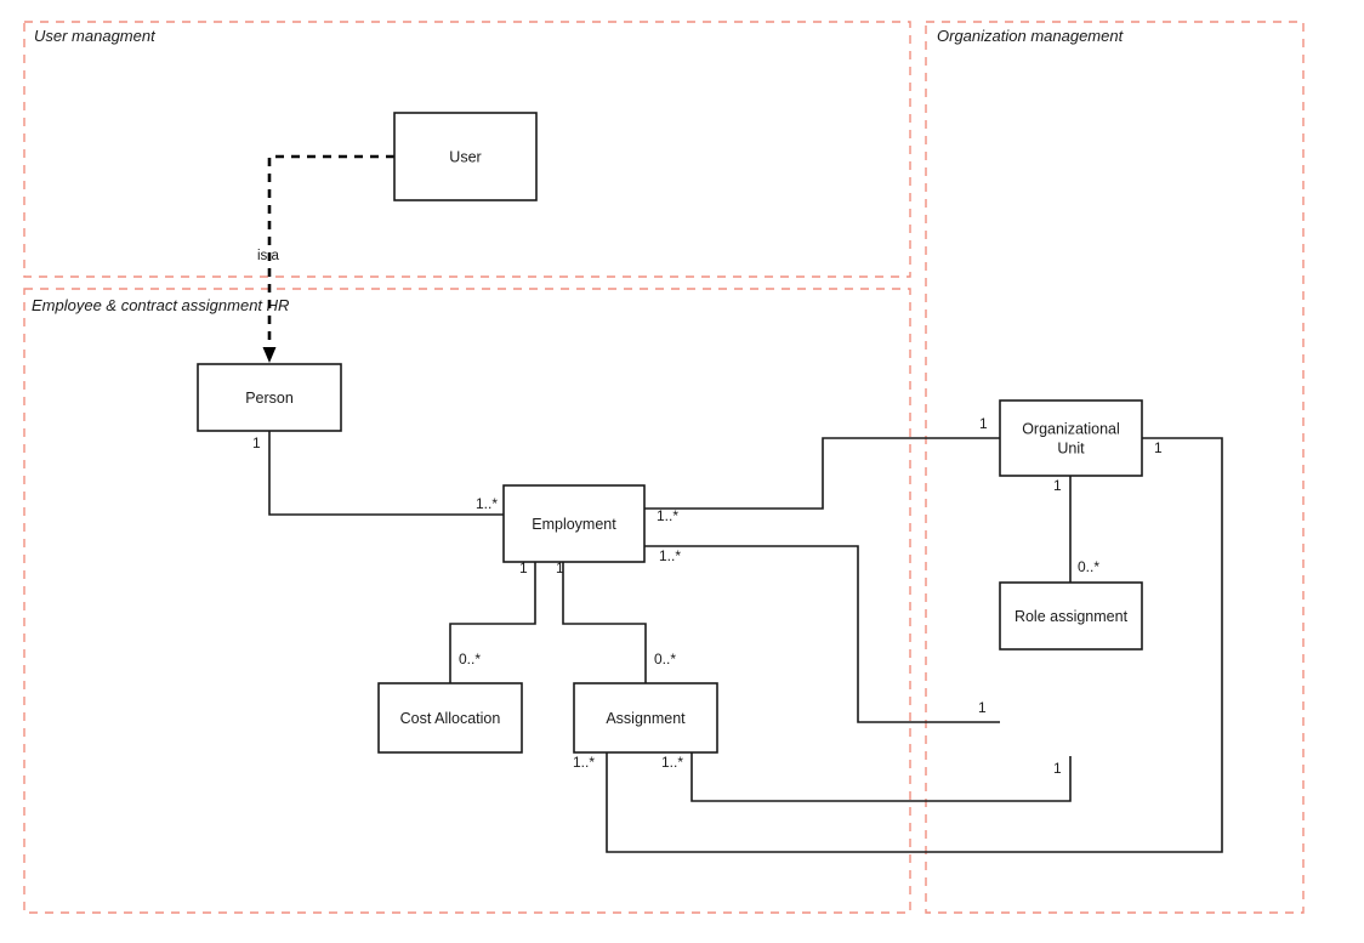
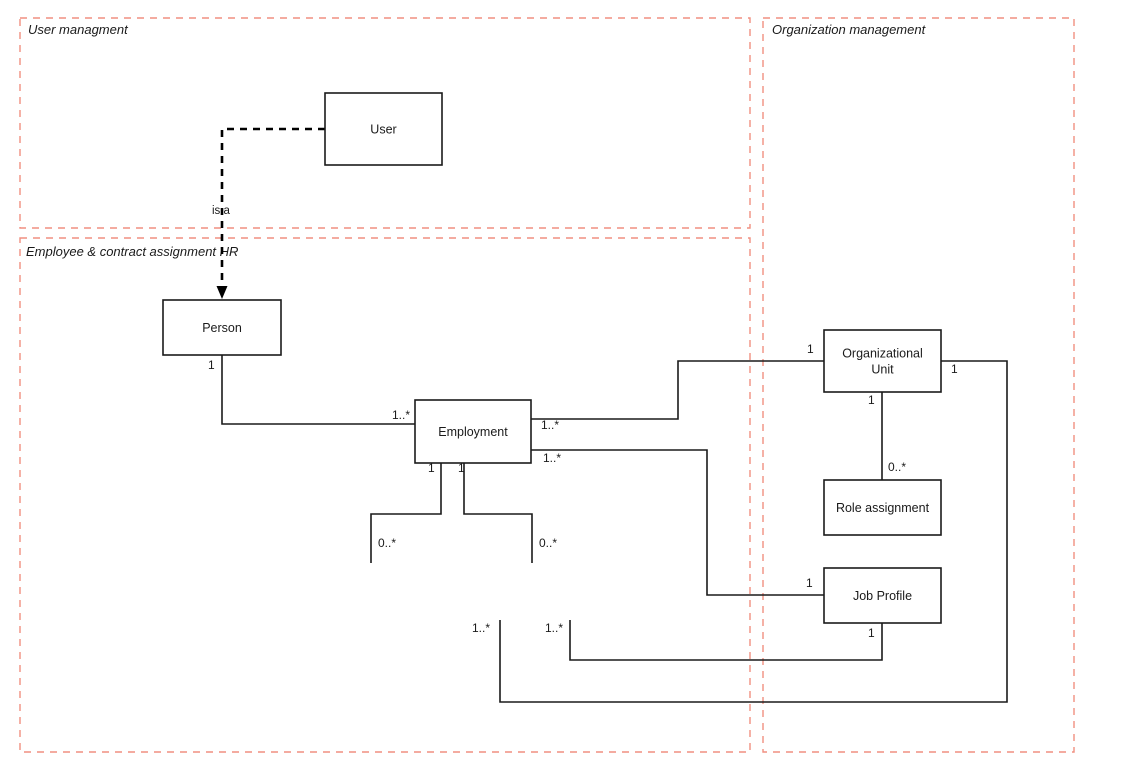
  User managment
  Employee & contract assignment HR
  Organization management
  1
  1..*
  1..*
  1
  1..*
  1
  1
  0..*
  1
  0..*
  1..*
  1
  1..*
  1
  1
  0..*
  is a
  User
  Person
  Employment
- Cost Allocation
- Assignment
  Organizational
  Unit
  Role assignment
+ Job Profile
